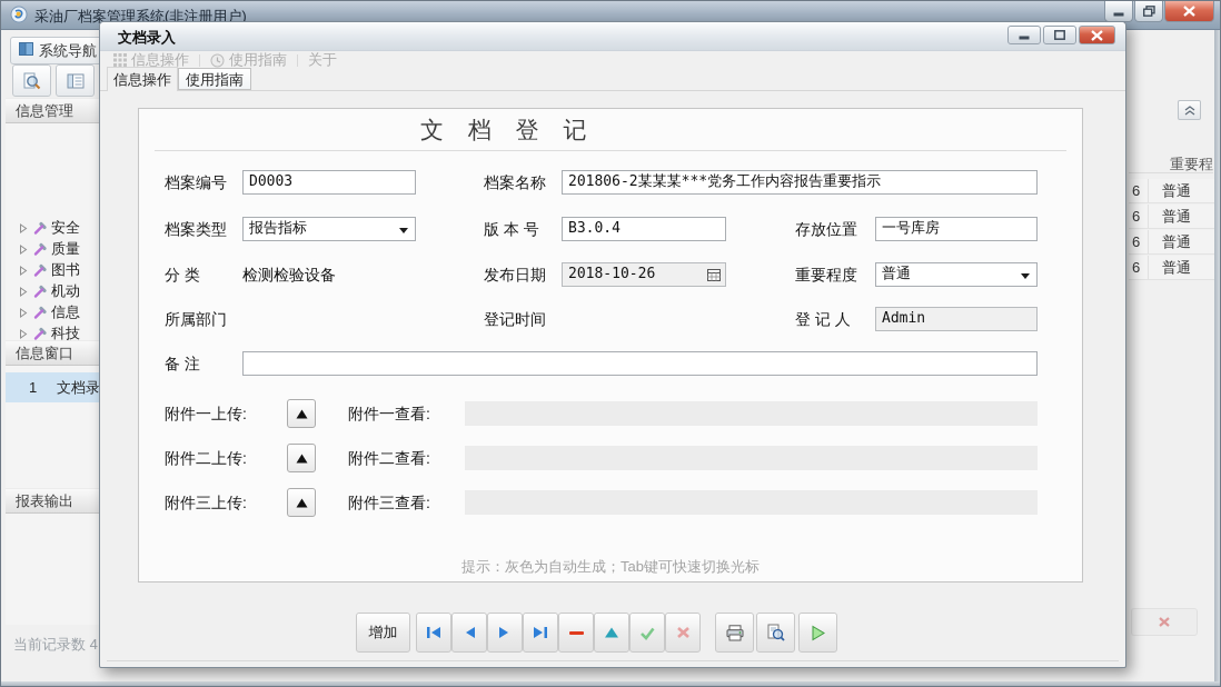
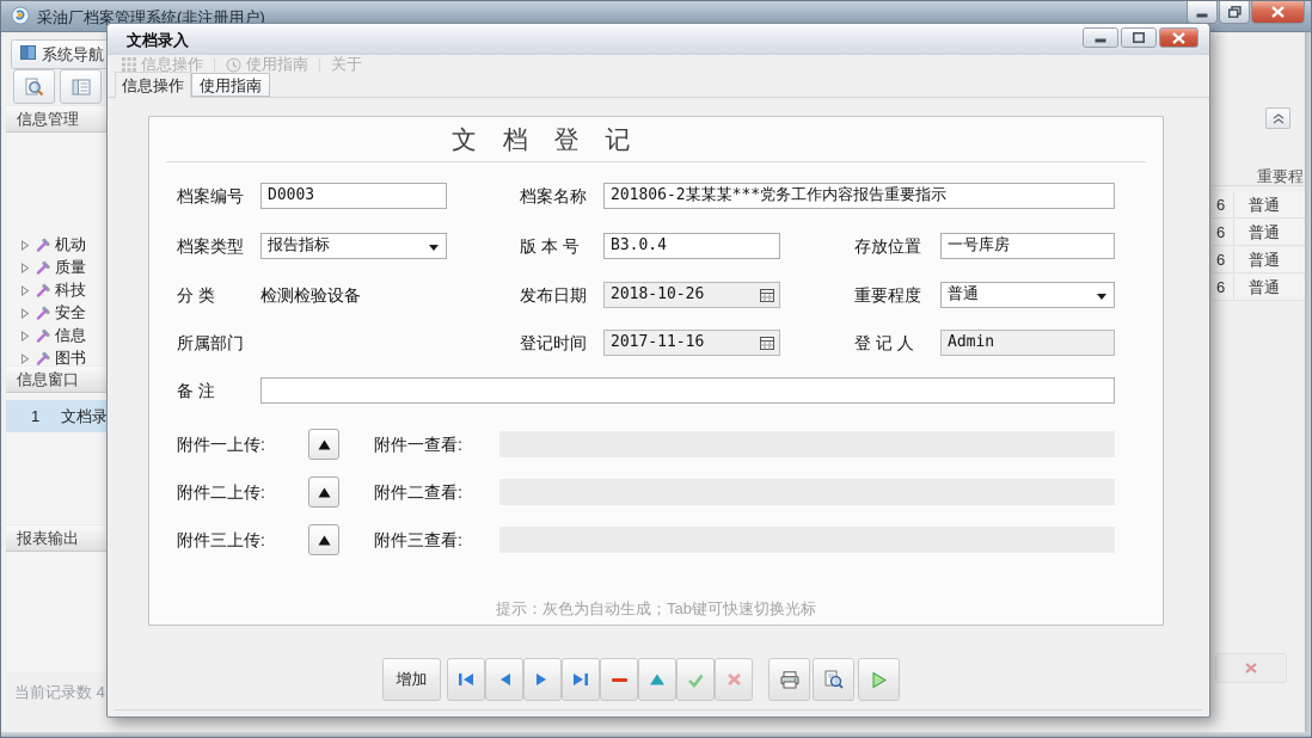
  采油厂档案管理系统(非注册用户)
  系统导航
  信息管理
- 安全
+ 机动
  质量
- 图书
+ 科技
- 机动
+ 安全
  信息
- 科技
+ 图书
  信息窗口
  1
  文档录
  报表输出
  当前记录数 4
  重要程
  6
  普通
  6
  普通
  6
  普通
  6
  普通
  文档录入
  信息操作
  使用指南
  关于
  信息操作
  使用指南
  文 档 登 记
  档案编号
  D0003
  档案名称
  201806-2某某某***党务工作内容报告重要指示
  档案类型
  报告指标
  版 本 号
  B3.0.4
  存放位置
  一号库房
  分 类
  检测检验设备
  发布日期
  2018-10-26
  重要程度
  普通
  所属部门
  登记时间
+ 2017-11-16
  登 记 人
  Admin
  备 注
  附件一上传:
  附件一查看:
  附件二上传:
  附件二查看:
  附件三上传:
  附件三查看:
  提示：灰色为自动生成；Tab键可快速切换光标
  增加
